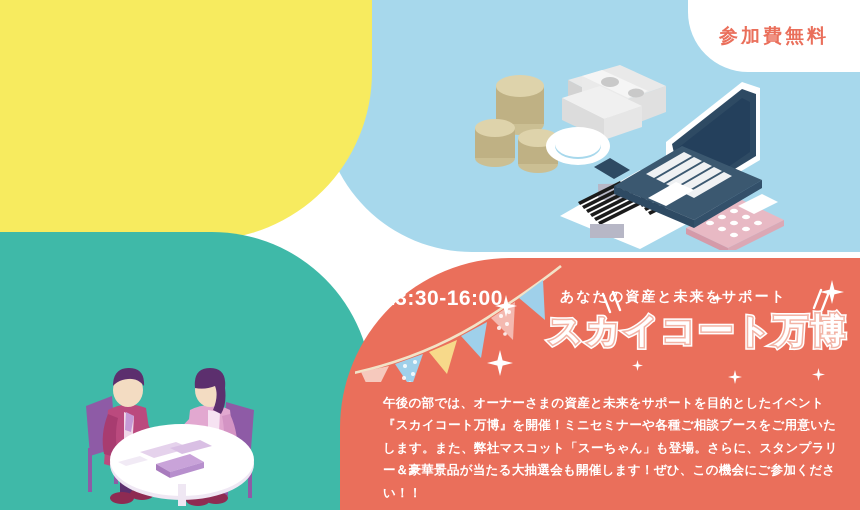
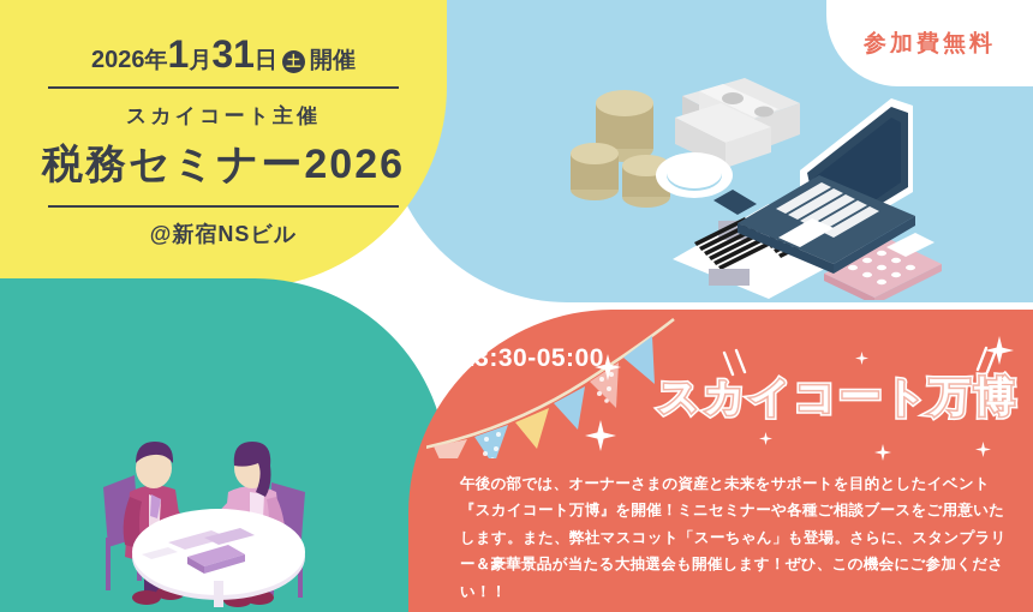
  参加費無料
+ 2026
+ 年
+ 1
+ 月
+ 31
+ 日
+ 土
+ 開催
+ スカイコート主催
+ 税務セミナー2026
+ @新宿NSビル
- 13:30-16:00
+ 13:30-05:00
- あなたの資産と未来をサポート
  スカイコート万博
  午後の部では、オーナーさまの資産と未来をサポートを目的としたイベント『スカイコート万博』を開催！ミニセミナーや各種ご相談ブースをご用意いたします。また、弊社マスコット「スーちゃん」も登場。さらに、スタンプラリー＆豪華景品が当たる大抽選会も開催します！ぜひ、この機会にご参加ください！！
